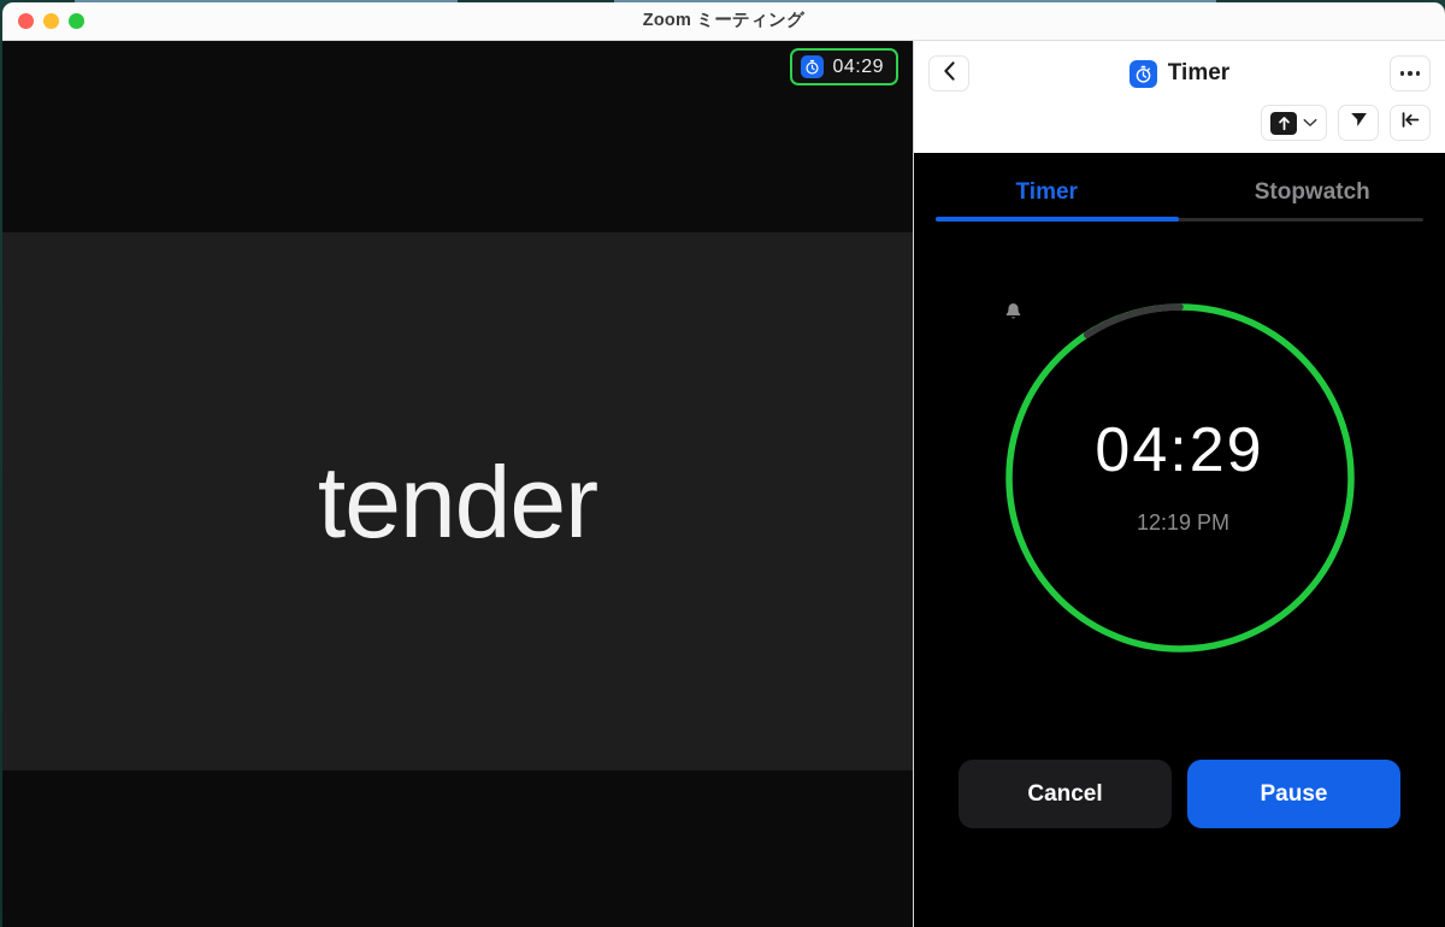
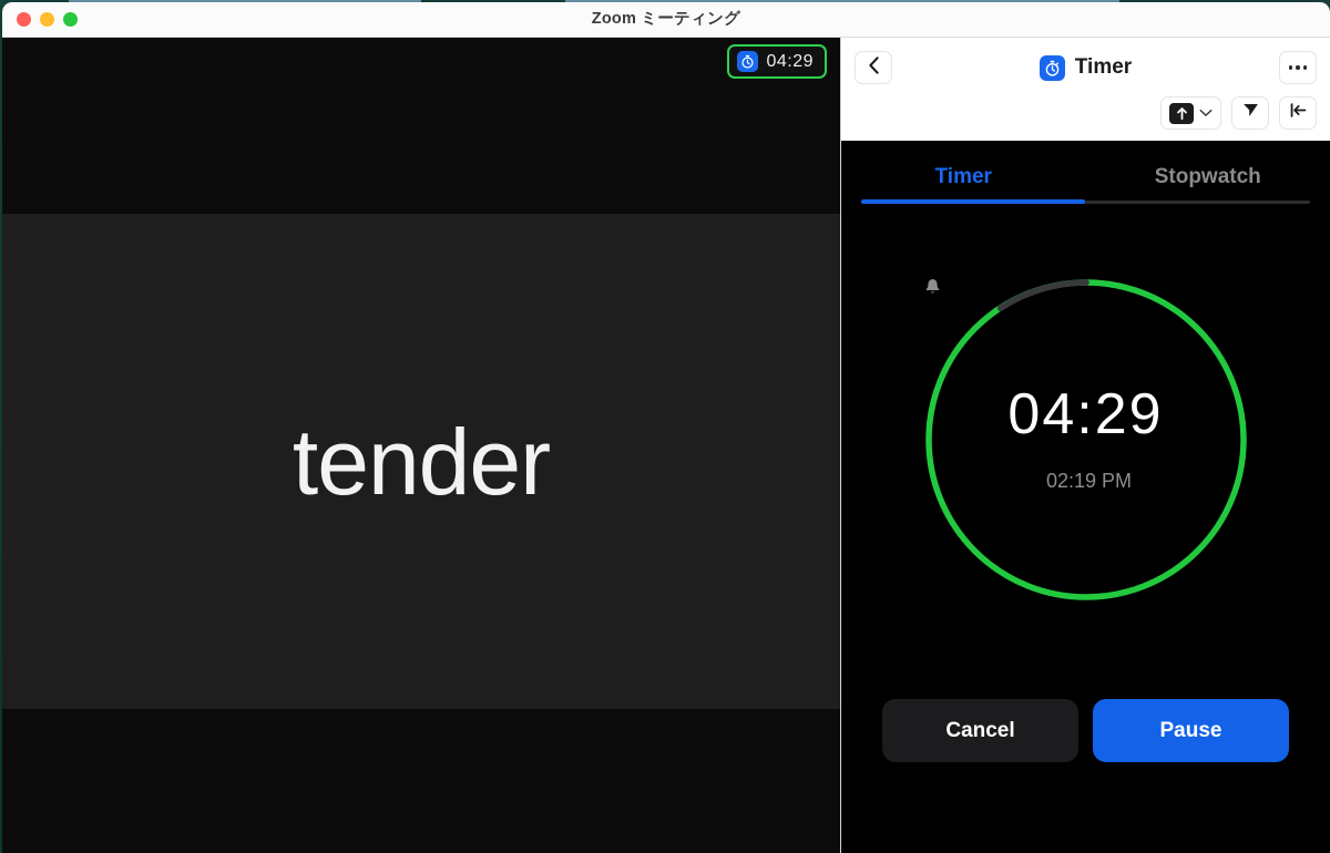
  Zoom ミーティング
  tender
  04:29
  Timer
  Timer
  Stopwatch
  04:29
- 12:19 PM
+ 02:19 PM
  Cancel
  Pause
